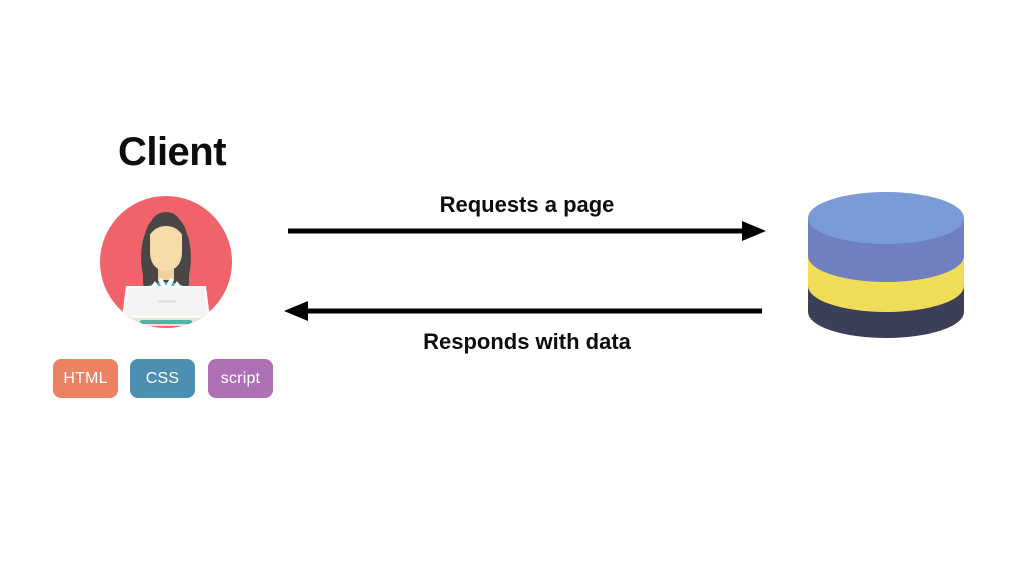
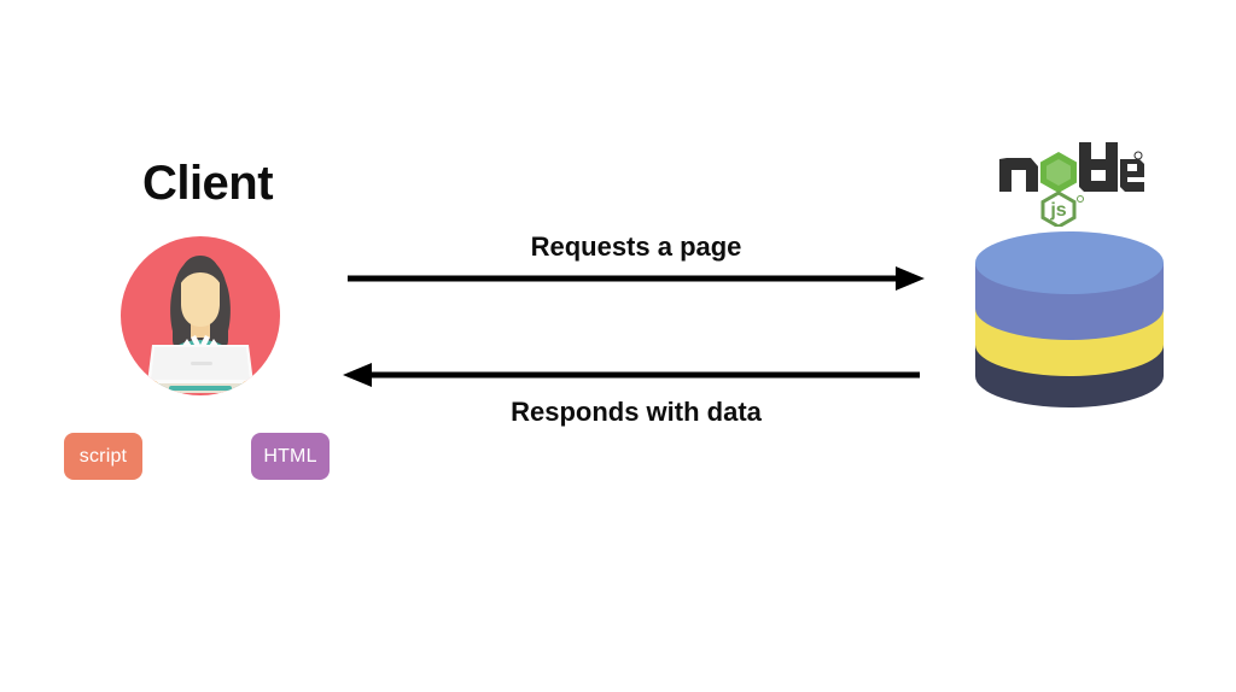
  Client
- HTML
+ script
- CSS
- script
+ HTML
  Requests a page
  Responds with data
+ js
